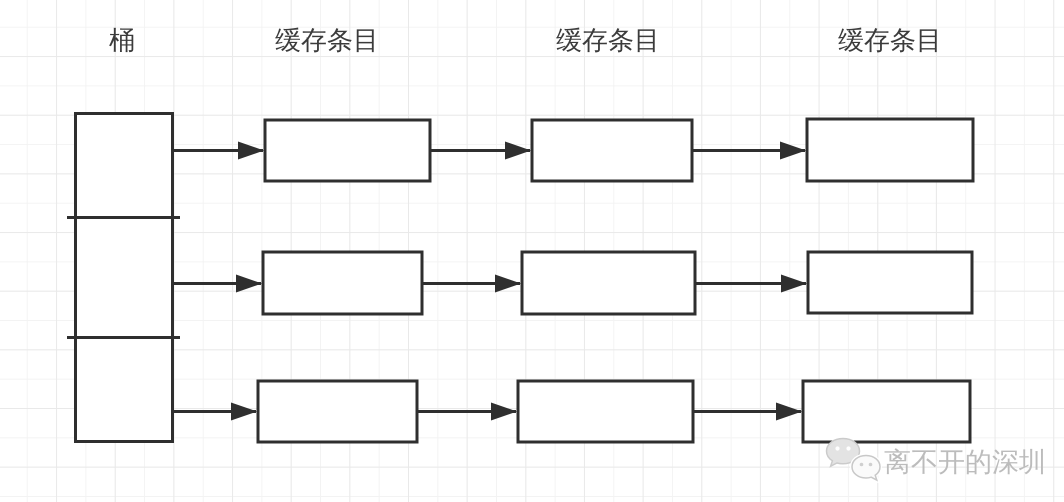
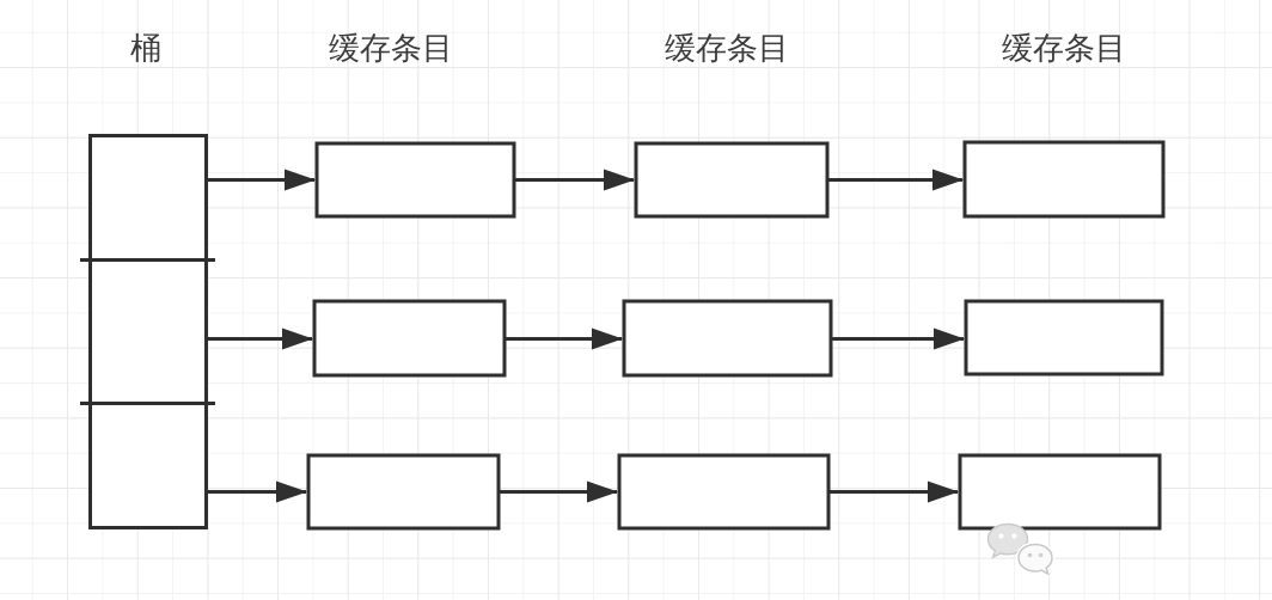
  桶
  缓存条目
  缓存条目
  缓存条目
- 离不开的深圳
